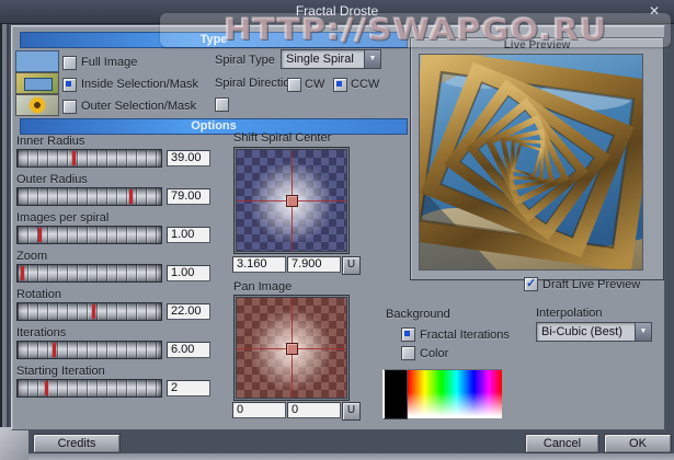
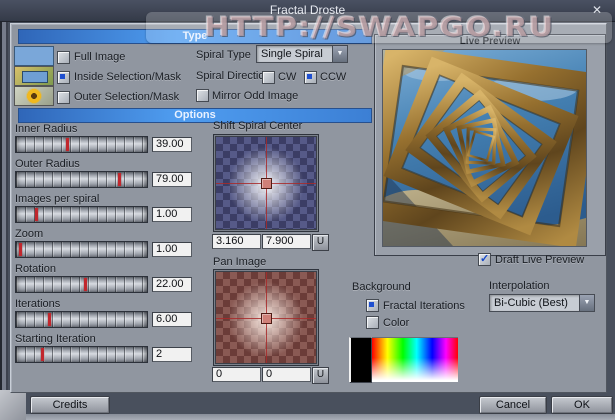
  Type
  Full Image
  Inside Selection/Mask
  Outer Selection/Mask
  Spiral Type
  Single Spiral
  Spiral Directi
  CW
  CCW
+ Mirror Odd Image
  Options
  Inner Radius
  39.00
  Outer Radius
  79.00
  Images per spiral
  1.00
  Zoom
  1.00
  Rotation
  22.00
  Iterations
  6.00
  Starting Iteration
  2
  Shift Spiral Center
  3.160
  7.900
  U
  Pan Image
  0
  0
  U
  Live Preview
  Draft Live Preview
  Background
  Fractal Iterations
  Color
  Interpolation
  Bi-Cubic (Best)
  Credits
  Cancel
  OK
  Fractal Droste
  ✕
  HTTP://SWAPGO.RU
